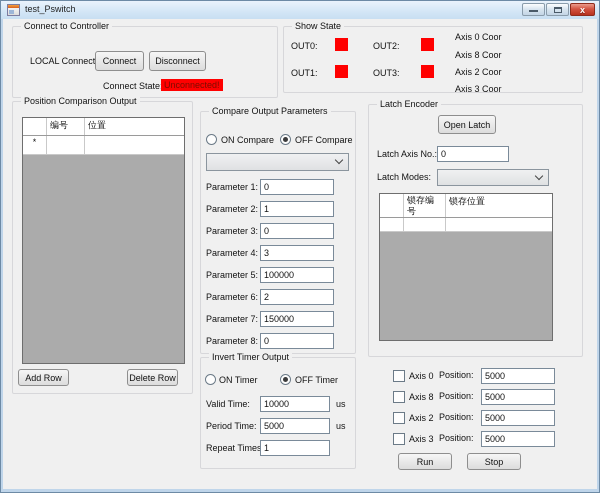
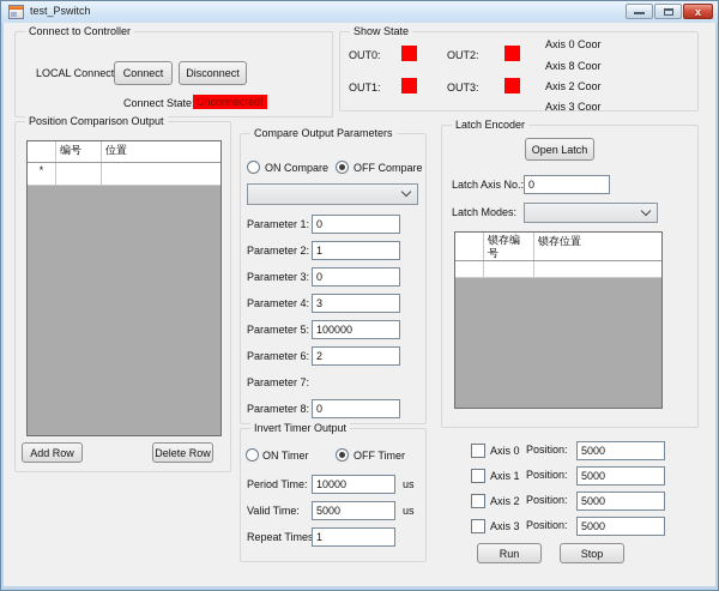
  test_Pswitch
  x
  Connect to Controller
  LOCAL Connect
  Connect
  Disconnect
  Connect State
  Unconnected!
  Show State
  OUT0:
  OUT2:
  OUT1:
  OUT3:
  Axis 0 Coor
  Axis 8 Coor
  Axis 2 Coor
  Axis 3 Coor
  Position Comparison Output
  编号
  位置
  *
  Add Row
  Delete Row
  Compare Output Parameters
  ON Compare
  OFF Compare
  Parameter 1:
  0
  Parameter 2:
  1
  Parameter 3:
  0
  Parameter 4:
  3
  Parameter 5:
  100000
  Parameter 6:
  2
  Parameter 7:
- 150000
  Parameter 8:
  0
  Invert Timer Output
  ON Timer
  OFF Timer
- Valid Time:
+ Period Time:
  10000
  us
- Period Time:
+ Valid Time:
  5000
  us
  Repeat Time
  1
  Latch Encoder
  Open Latch
  Latch Axis No.:
  0
  Latch Modes:
  锁存编号
  锁存位置
  Axis 0
  Position:
  5000
- Axis 8
+ Axis 1
  Position:
  5000
  Axis 2
  Position:
  5000
  Axis 3
  Position:
  5000
  Run
  Stop
